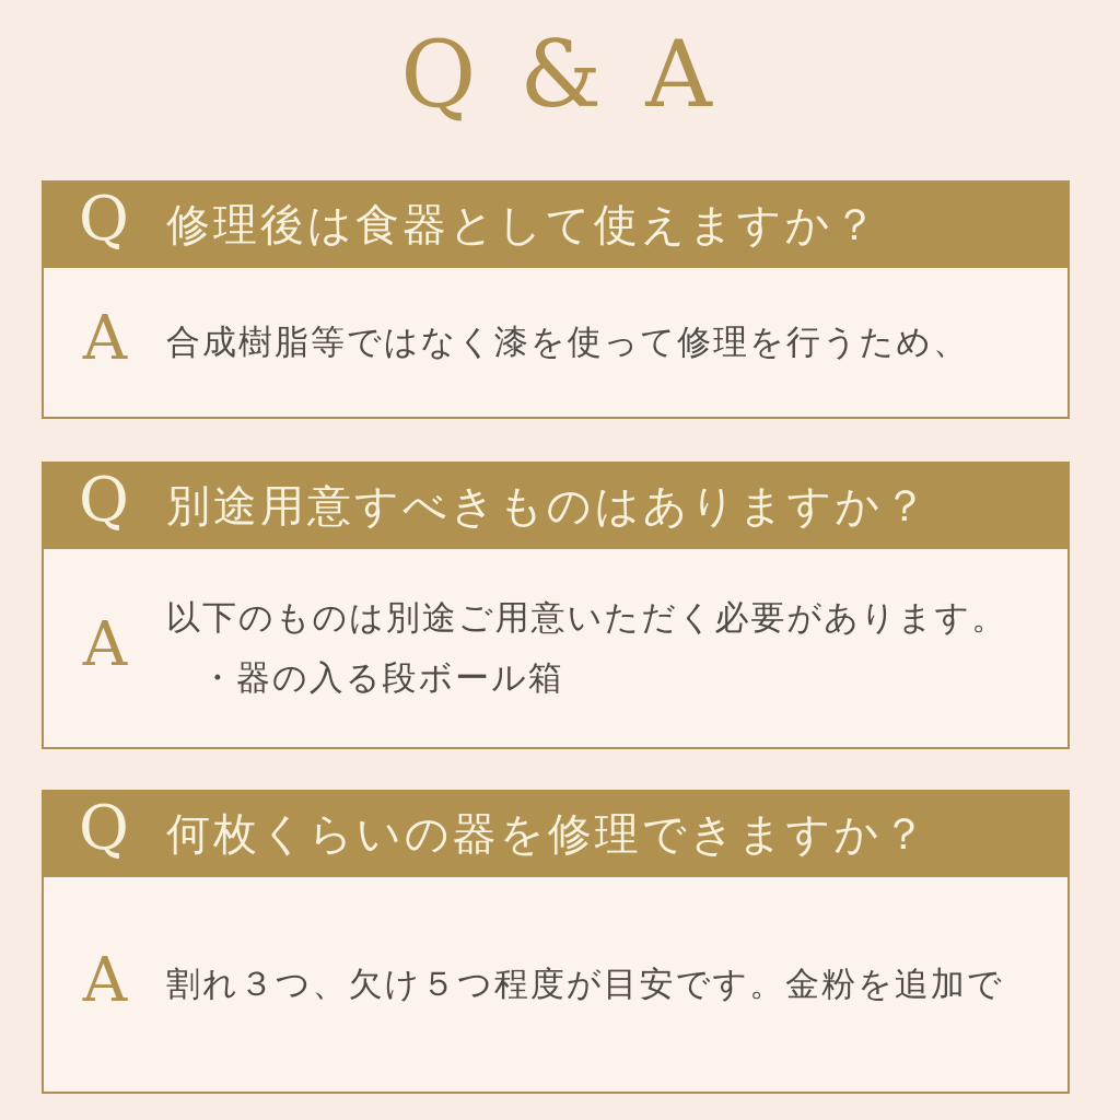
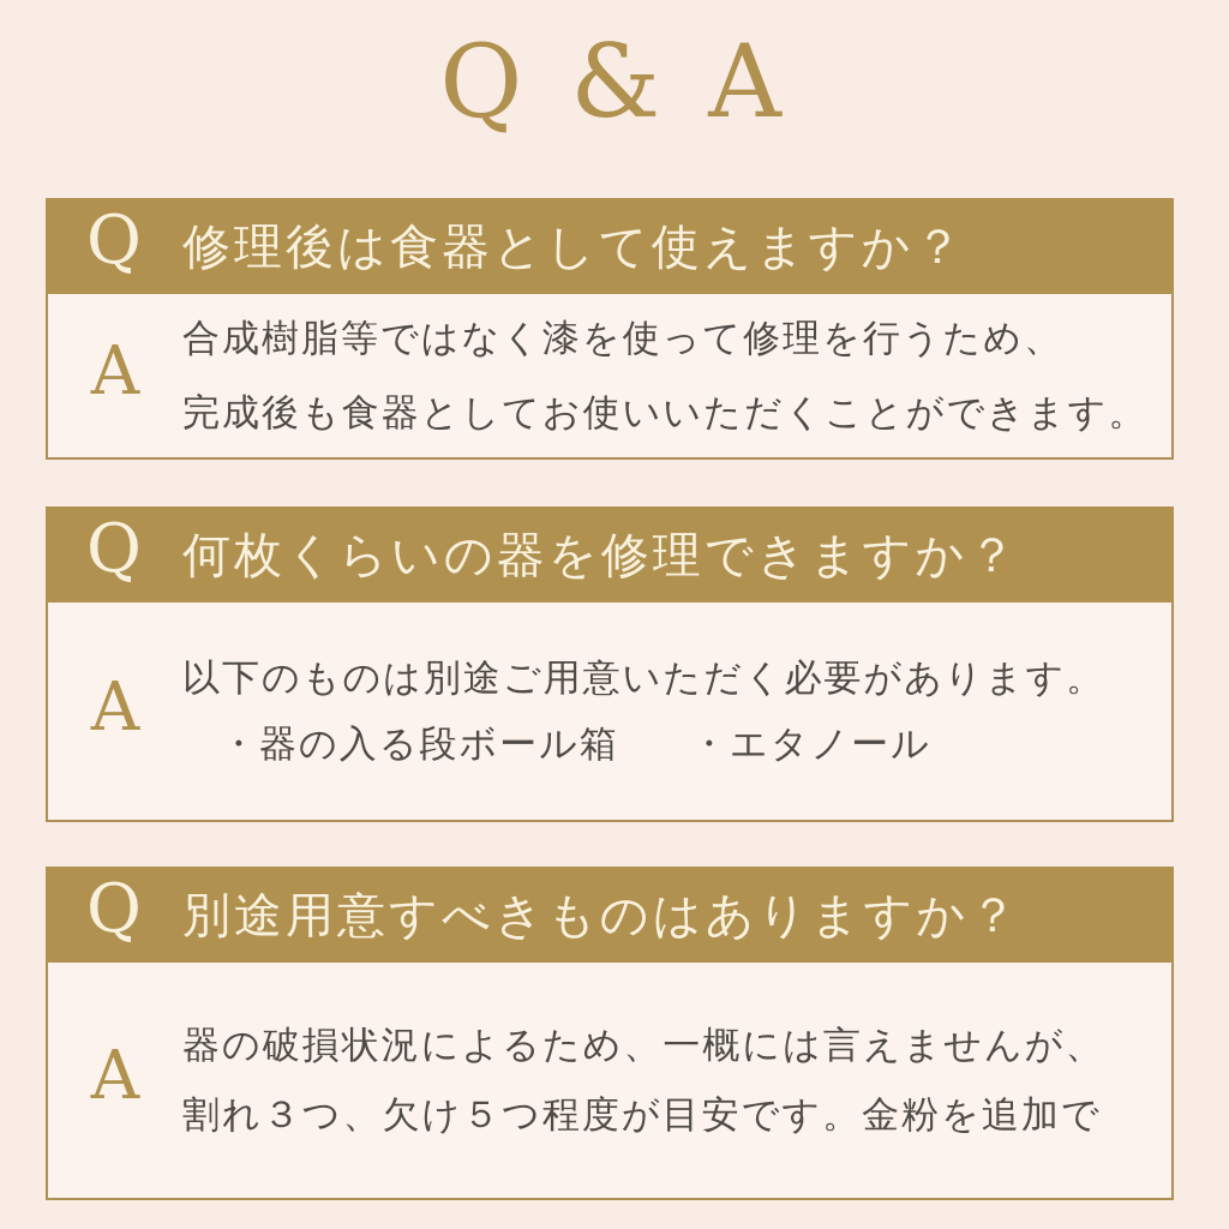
  Q & A
  Q
  修理後は食器として使えますか？
  A
  合成樹脂等ではなく漆を使って修理を行うため、
+ 完成後も食器としてお使いいただくことができます。
  Q
- 別途用意すべきものはありますか？
+ 何枚くらいの器を修理できますか？
  A
  以下のものは別途ご用意いただく必要があります。
  ・器の入る段ボール箱
+ ・エタノール
  Q
- 何枚くらいの器を修理できますか？
+ 別途用意すべきものはありますか？
  A
+ 器の破損状況によるため、一概には言えませんが、
  割れ３つ、欠け５つ程度が目安です。金粉を追加で
